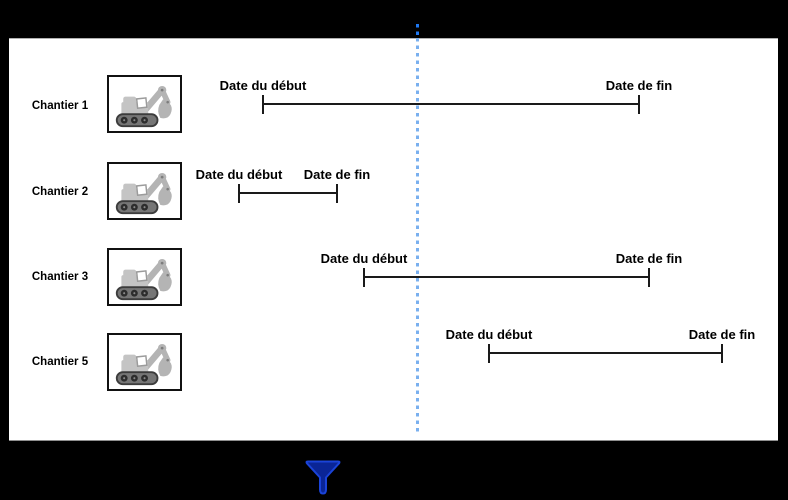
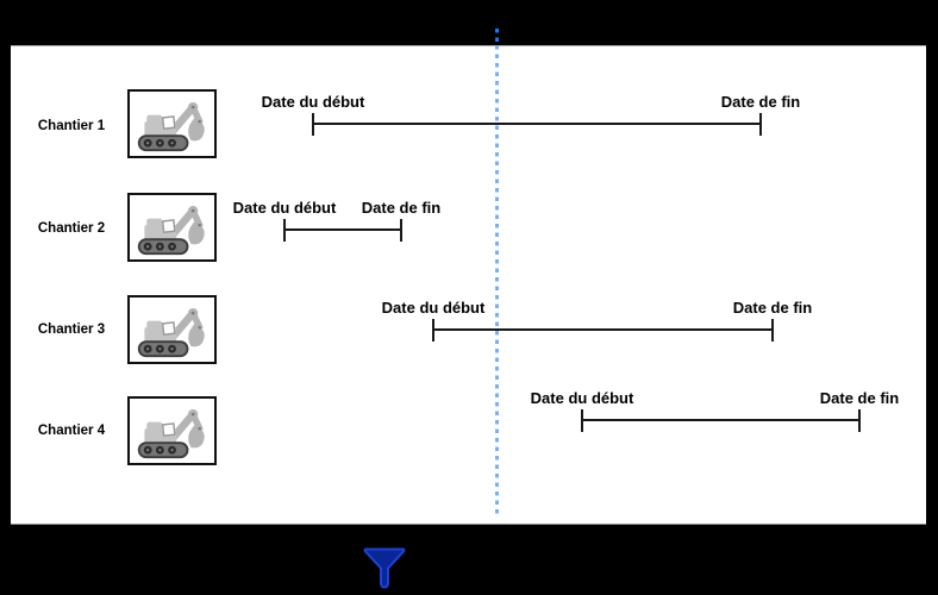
  Chantier 1
  Date du début
  Date de fin
  Chantier 2
  Date du début
  Date de fin
  Chantier 3
  Date du début
  Date de fin
- Chantier 5
+ Chantier 4
  Date du début
  Date de fin
